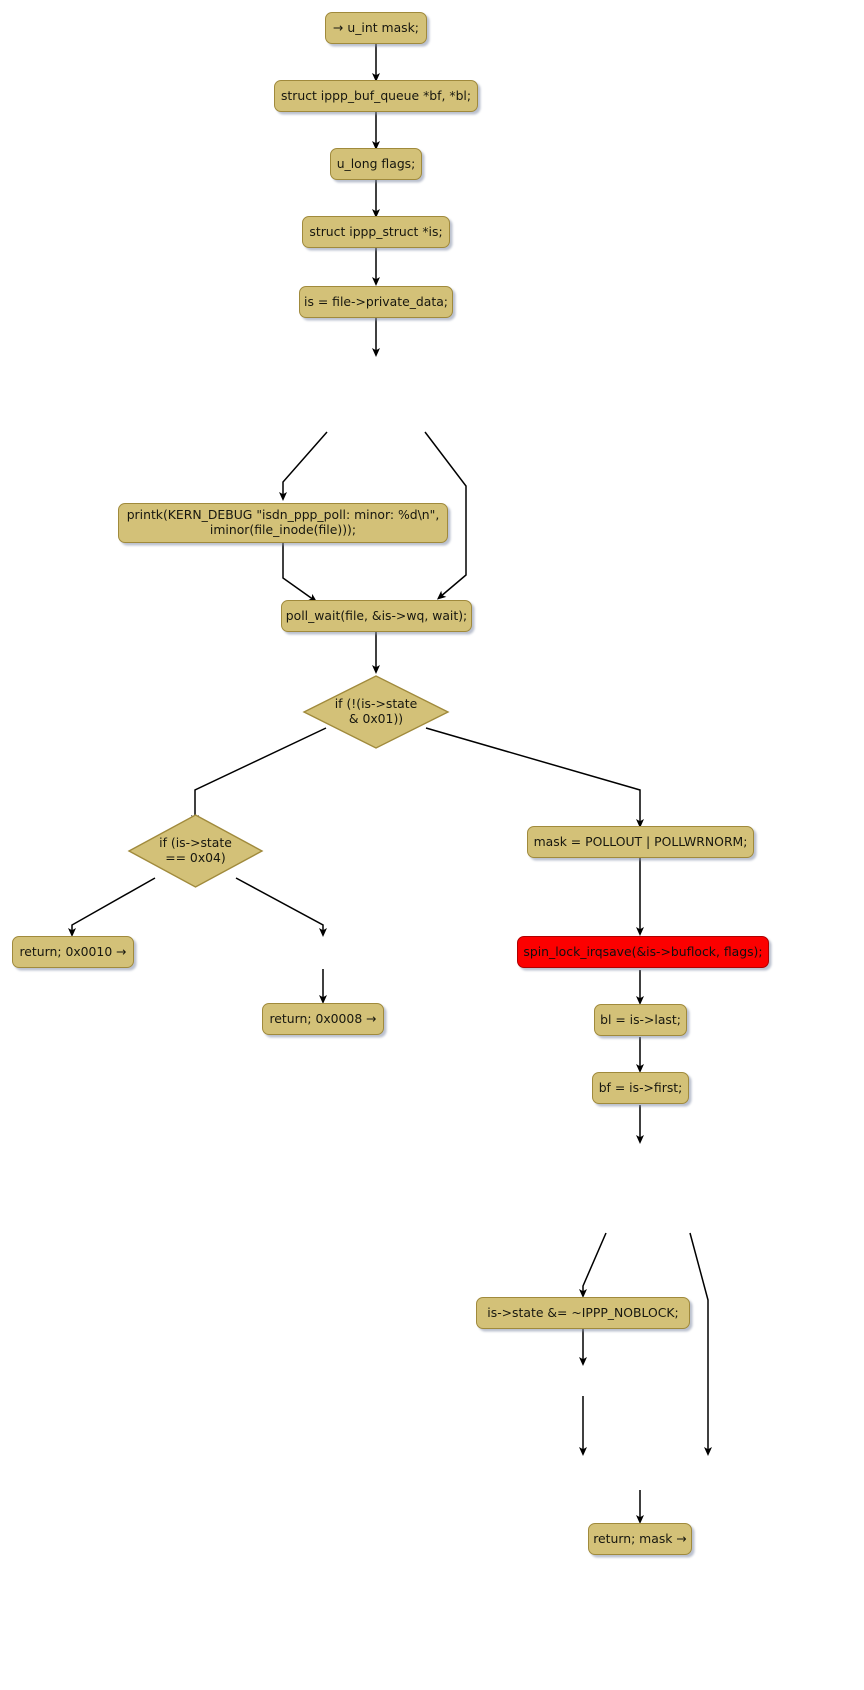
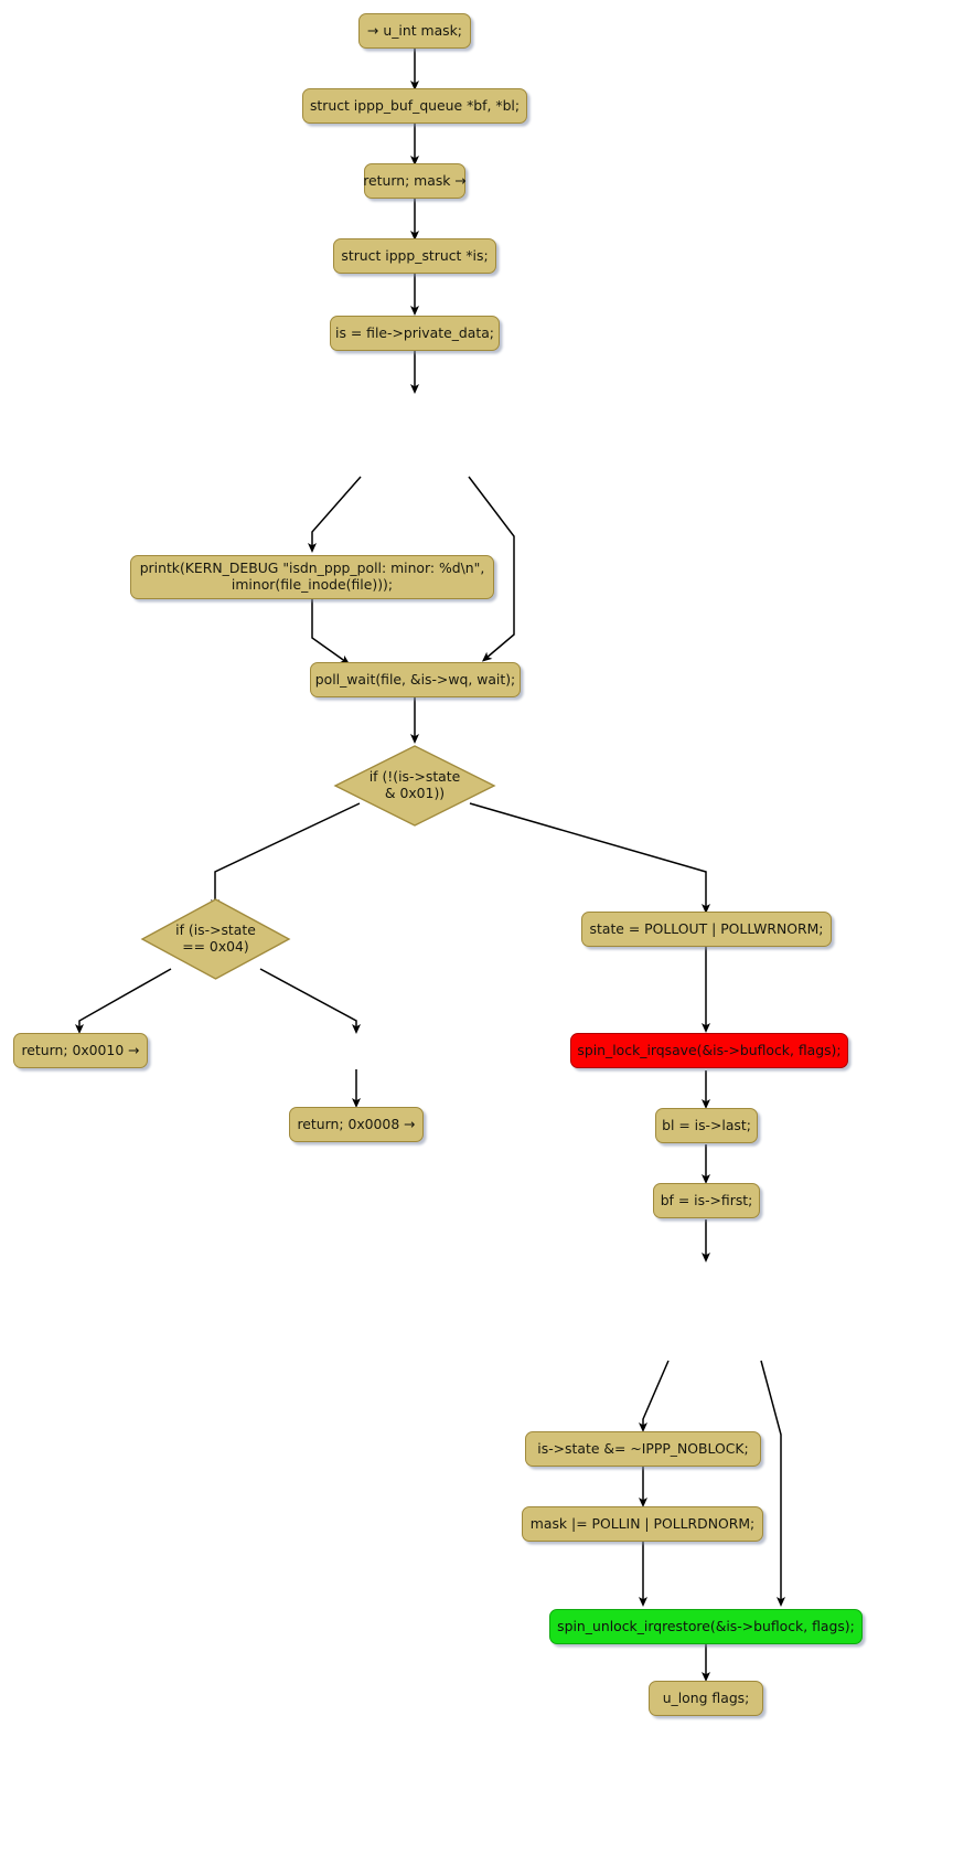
  → u_int mask;
  struct ippp_buf_queue *bf, *bl;
- u_long flags;
+ return; mask →
  struct ippp_struct *is;
  is = file->private_data;
  printk(KERN_DEBUG "isdn_ppp_poll: minor: %d\n",
  iminor(file_inode(file)));
  poll_wait(file, &is->wq, wait);
  if (!(is->state
  & 0x01))
  if (is->state
  == 0x04)
  return; 0x0010 →
  return; 0x0008 →
- mask = POLLOUT | POLLWRNORM;
+ state = POLLOUT | POLLWRNORM;
  spin_lock_irqsave(&is->buflock, flags);
  bl = is->last;
  bf = is->first;
  is->state &= ~IPPP_NOBLOCK;
+ mask |= POLLIN | POLLRDNORM;
+ spin_unlock_irqrestore(&is->buflock, flags);
- return; mask →
+ u_long flags;
